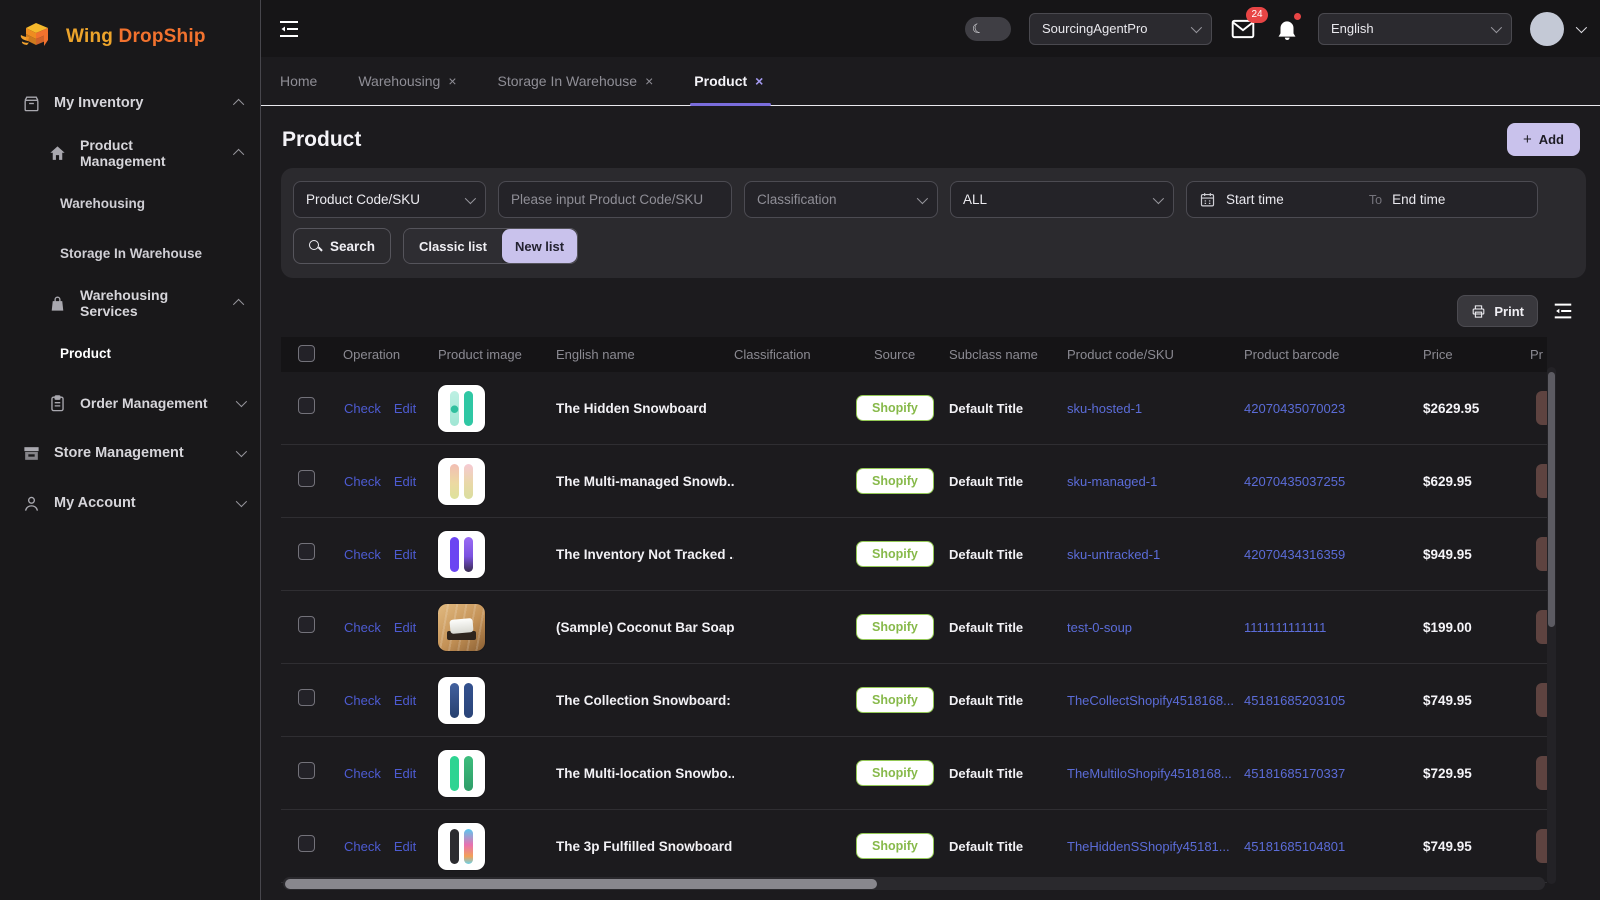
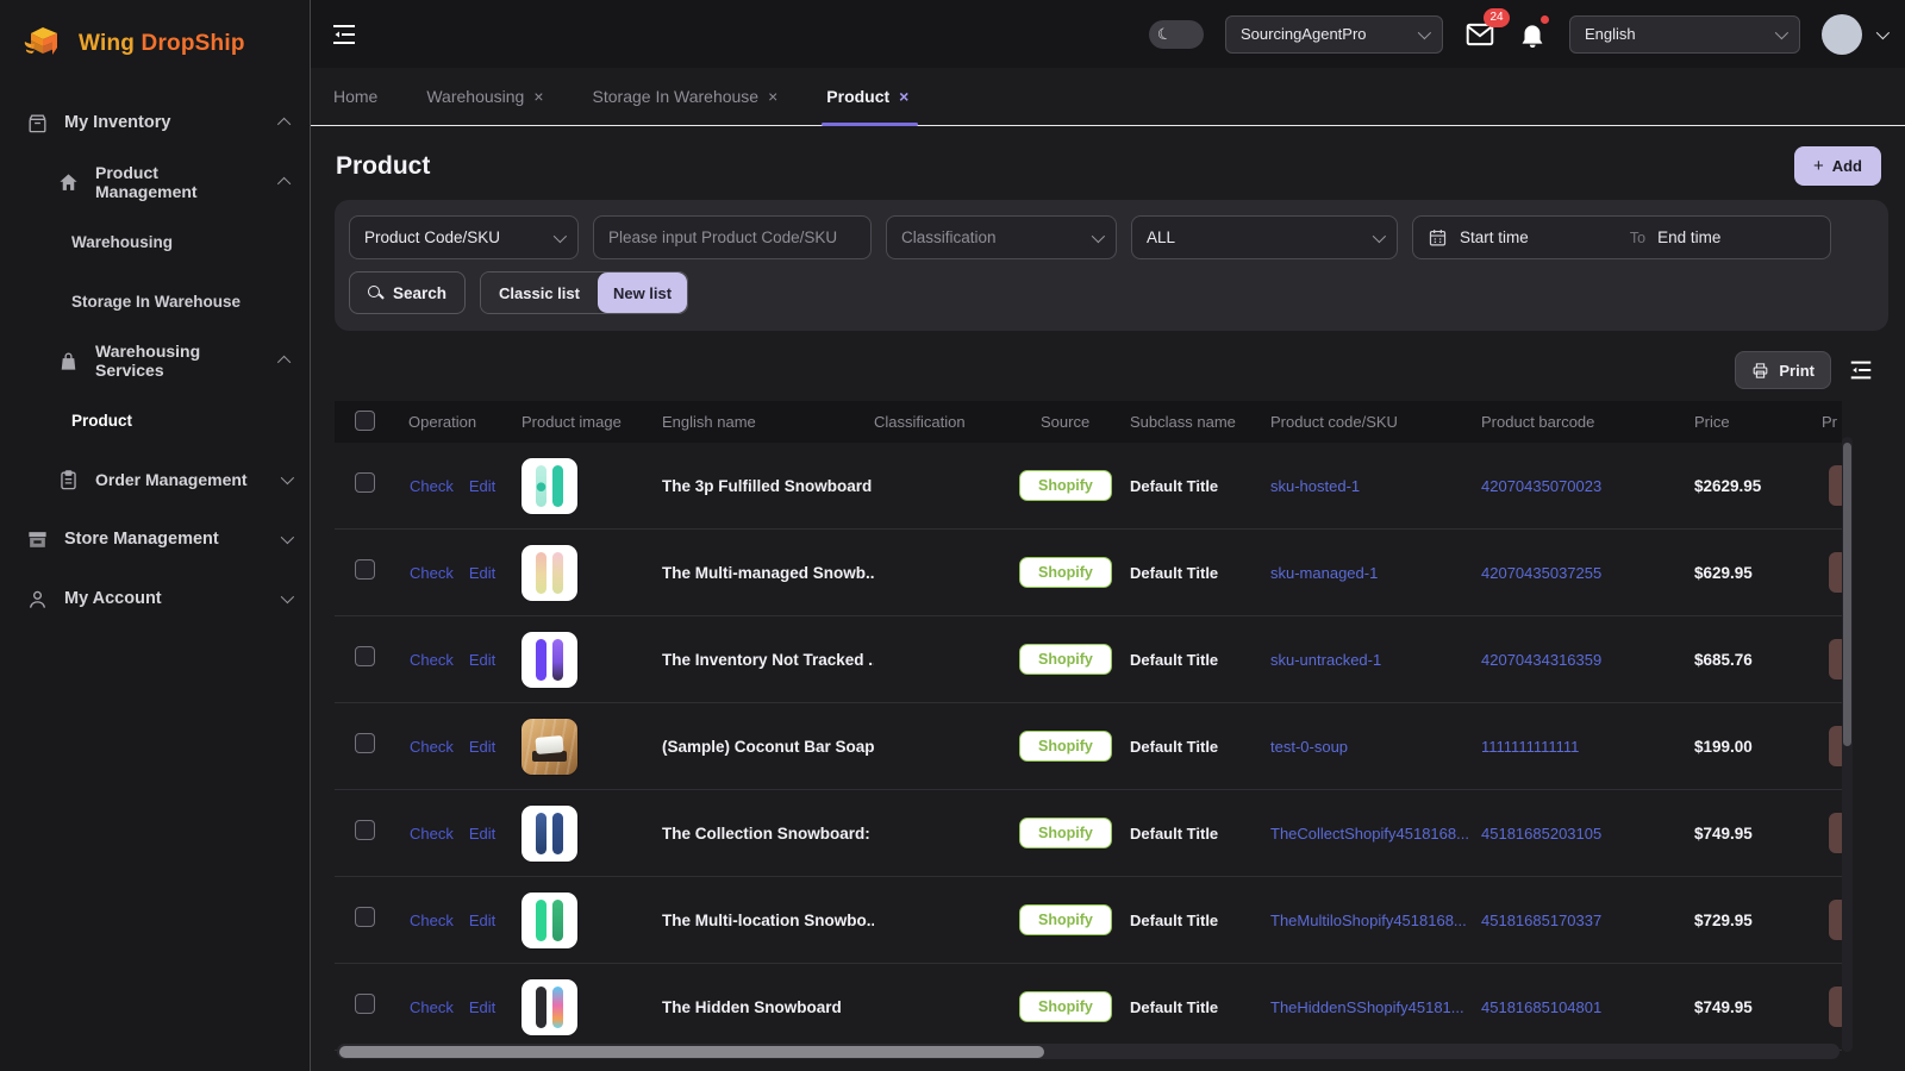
  Wing DropShip
  My Inventory
  Product Management
  Warehousing
  Storage In Warehouse
  Warehousing Services
  Product
  Order Management
  Store Management
  My Account
  SourcingAgentPro
  24
  English
  Home
  Warehousing
  ×
  Storage In Warehouse
  ×
  Product
  ×
  Product
  +
  Add
  Product Code/SKU
  Please input Product Code/SKU
  Classification
  ALL
  Start time
  To
  End time
  Search
  Classic list
  New list
  Print
  Operation
  Product image
  English name
  Classification
  Source
  Subclass name
  Product code/SKU
  Product barcode
  Price
  Pr
  Check
  Edit
- The Hidden Snowboard
+ The 3p Fulfilled Snowboard
  Shopify
  Default Title
  sku-hosted-1
  42070435070023
  $2629.95
  Check
  Edit
  The Multi-managed Snowb..
  Shopify
  Default Title
  sku-managed-1
  42070435037255
  $629.95
  Check
  Edit
  The Inventory Not Tracked .
  Shopify
  Default Title
  sku-untracked-1
  42070434316359
- $949.95
+ $685.76
  Check
  Edit
  (Sample) Coconut Bar Soap
  Shopify
  Default Title
  test-0-soup
  1111111111111
  $199.00
  Check
  Edit
  The Collection Snowboard:
  Shopify
  Default Title
  TheCollectShopify4518168...
  45181685203105
  $749.95
  Check
  Edit
  The Multi-location Snowbo..
  Shopify
  Default Title
  TheMultiloShopify4518168...
  45181685170337
  $729.95
  Check
  Edit
- The 3p Fulfilled Snowboard
+ The Hidden Snowboard
  Shopify
  Default Title
  TheHiddenSShopify45181...
  45181685104801
  $749.95
